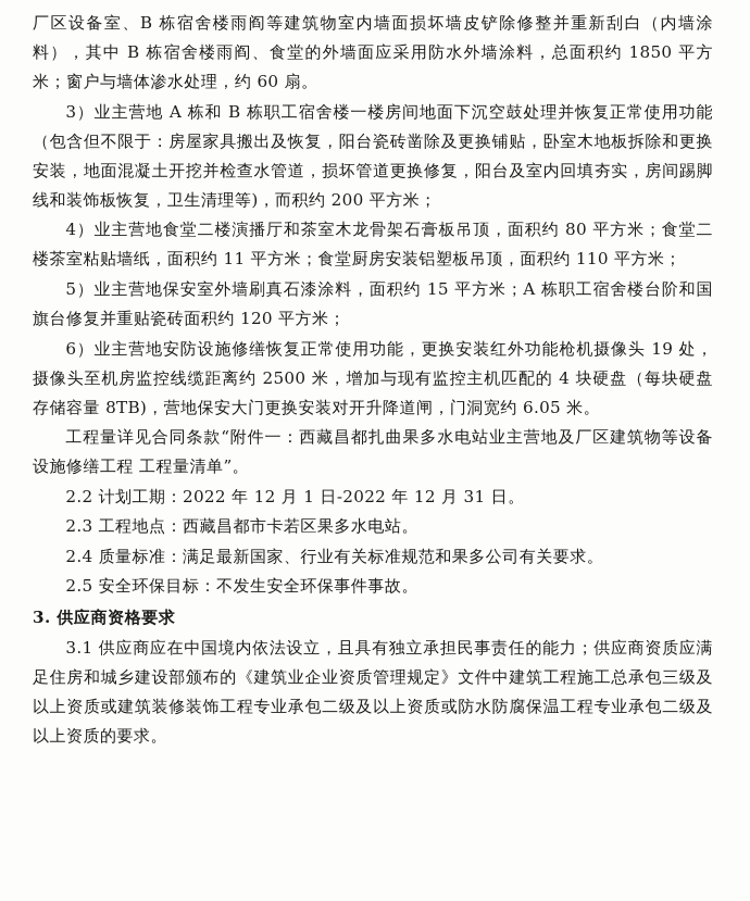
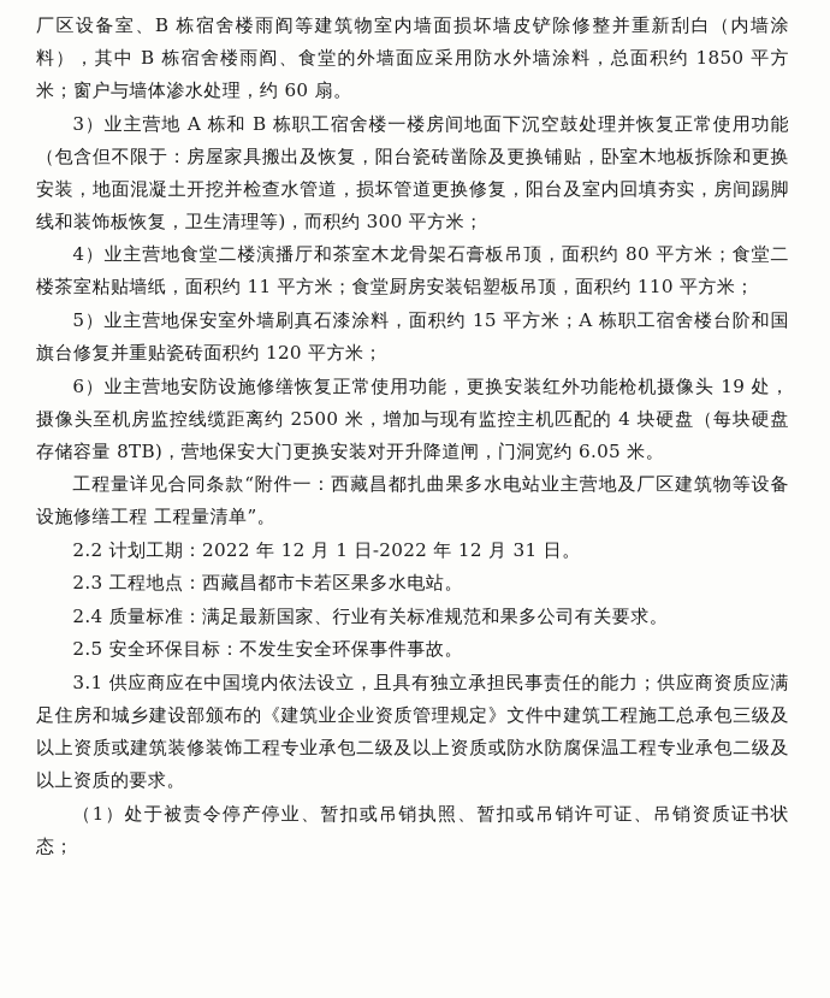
  厂区设备室、B 栋宿舍楼雨阎等建筑物室内墙面损坏墙皮铲除修整并重新刮白（内墙涂料），其中 B 栋宿舍楼雨阎、食堂的外墙面应采用防水外墙涂料，总面积约 1850 平方米；窗户与墙体渗水处理，约 60 扇。
- 3）业主营地 A 栋和 B 栋职工宿舍楼一楼房间地面下沉空鼓处理并恢复正常使用功能（包含但不限于：房屋家具搬出及恢复，阳台瓷砖凿除及更换铺贴，卧室木地板拆除和更换安装，地面混凝土开挖并检查水管道，损坏管道更换修复，阳台及室内回填夯实，房间踢脚线和装饰板恢复，卫生清理等)，而积约 200 平方米；
+ 3）业主营地 A 栋和 B 栋职工宿舍楼一楼房间地面下沉空鼓处理并恢复正常使用功能（包含但不限于：房屋家具搬出及恢复，阳台瓷砖凿除及更换铺贴，卧室木地板拆除和更换安装，地面混凝土开挖并检查水管道，损坏管道更换修复，阳台及室内回填夯实，房间踢脚线和装饰板恢复，卫生清理等)，而积约 300 平方米；
  4）业主营地食堂二楼演播厅和茶室木龙骨架石膏板吊顶，面积约 80 平方米；食堂二楼茶室粘贴墙纸，面积约 11 平方米；食堂厨房安装铝塑板吊顶，面积约 110 平方米；
  5）业主营地保安室外墙刷真石漆涂料，面积约 15 平方米；A 栋职工宿舍楼台阶和国旗台修复并重贴瓷砖面积约 120 平方米；
  6）业主营地安防设施修缮恢复正常使用功能，更换安装红外功能枪机摄像头 19 处，摄像头至机房监控线缆距离约 2500 米，增加与现有监控主机匹配的 4 块硬盘（每块硬盘存储容量 8TB)，营地保安大门更换安装对开升降道闸，门洞宽约 6.05 米。
  工程量详见合同条款“附件一：西藏昌都扎曲果多水电站业主营地及厂区建筑物等设备设施修缮工程 工程量清单”。
  2.2 计划工期：2022 年 12 月 1 日-2022 年 12 月 31 日。
  2.3 工程地点：西藏昌都市卡若区果多水电站。
  2.4 质量标准：满足最新国家、行业有关标准规范和果多公司有关要求。
  2.5 安全环保目标：不发生安全环保事件事故。
- 3. 供应商资格要求
  3.1 供应商应在中国境内依法设立，且具有独立承担民事责任的能力；供应商资质应满足住房和城乡建设部颁布的《建筑业企业资质管理规定》文件中建筑工程施工总承包三级及以上资质或建筑装修装饰工程专业承包二级及以上资质或防水防腐保温工程专业承包二级及以上资质的要求。
+ （1）处于被责令停产停业、暂扣或吊销执照、暂扣或吊销许可证、吊销资质证书状态；
